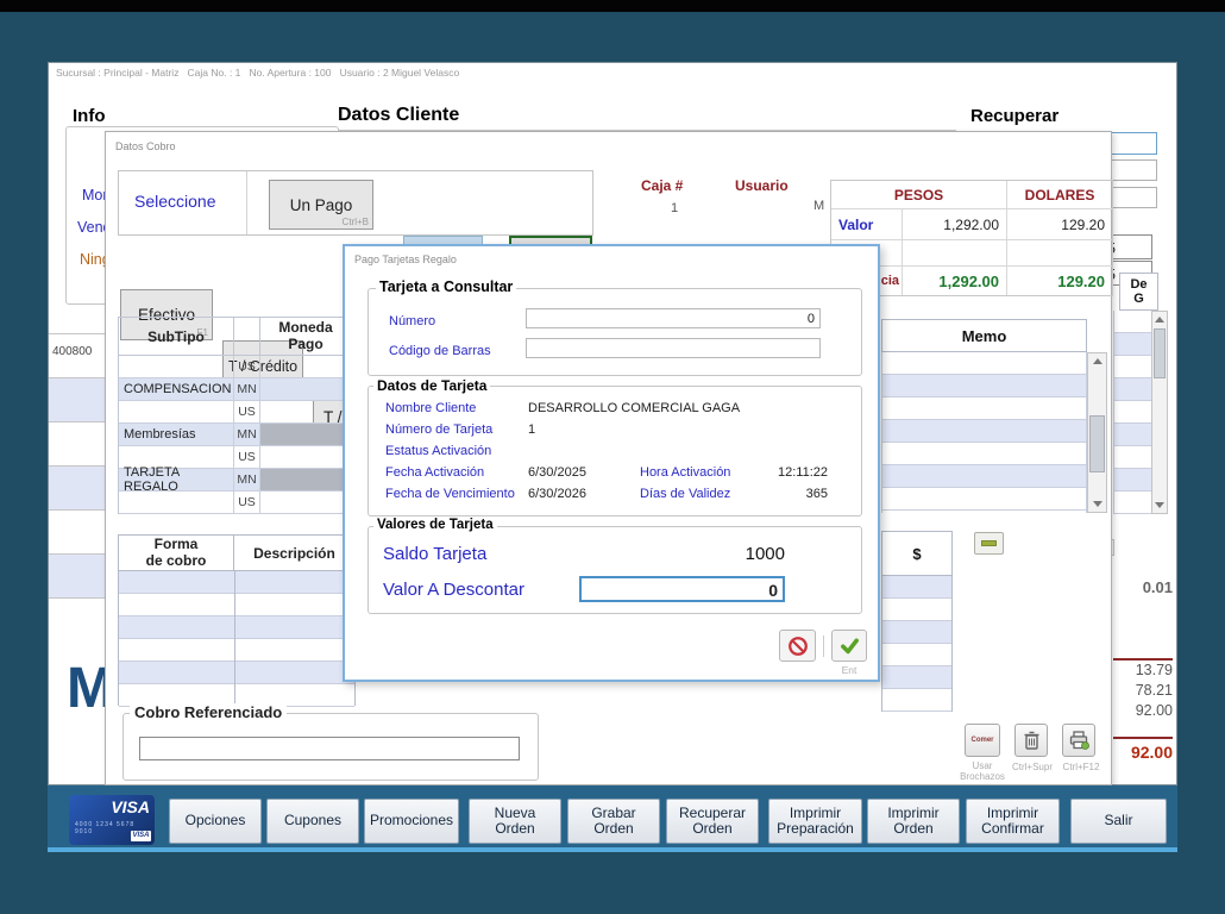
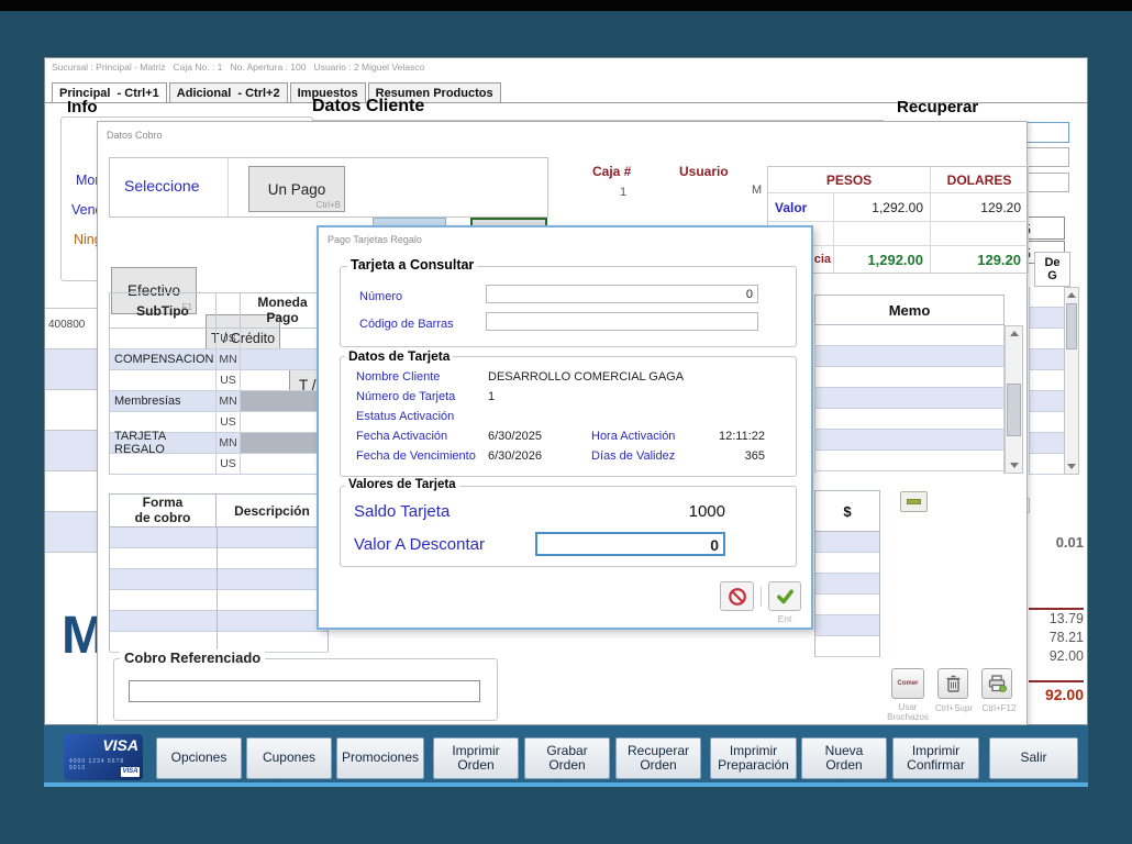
  Sucursal : Principal - Matriz Caja No. : 1 No. Apertura : 100 Usuario : 2 Miguel Velasco
+ Principal - Ctrl+1
+ Adicional - Ctrl+2
+ Impuestos
+ Resumen Productos
  Info
  Datos Cliente
  Recuperar
  400800
  M
  De
  G
  0.01
  13.79
  78.21
  92.00
  92.00
  Datos Cobro
  Seleccione
  Un Pago
  Ctrl+B
  Caja #
  1
  Usuario
  M
  PESOS
  DOLARES
  Valor
  1,292.00
  129.20
  cia
  1,292.00
  129.20
  Efectivo
  F1
  T / Crédito
  T /
  SubTipo
  Moneda
  Pago
  US
  COMPENSACION
  MN
  US
  Membresías
  MN
  US
  TARJETA REGALO
  MN
  US
  Memo
  $
  Forma
  de cobro
  Descripción
  Cobro Referenciado
  Usar
  Brochazos
  Ctrl+Supr
  Ctrl+F12
  Pago Tarjetas Regalo
  Tarjeta a Consultar
  Número
  0
  Código de Barras
  Datos de Tarjeta
  Nombre Cliente
  DESARROLLO COMERCIAL GAGA
  Número de Tarjeta
  1
  Estatus Activación
  Fecha Activación
  6/30/2025
  Hora Activación
  12:11:22
  Fecha de Vencimiento
  6/30/2026
  Días de Validez
  365
  Valores de Tarjeta
  Saldo Tarjeta
  1000
  Valor A Descontar
  0
  Ent
  VISA
  Opciones
  Cupones
  Promociones
- Nueva Orden
+ Imprimir Orden
  Grabar Orden
  Recuperar Orden
  Imprimir Preparación
- Imprimir Orden
+ Nueva Orden
  Imprimir Confirmar
  Salir
